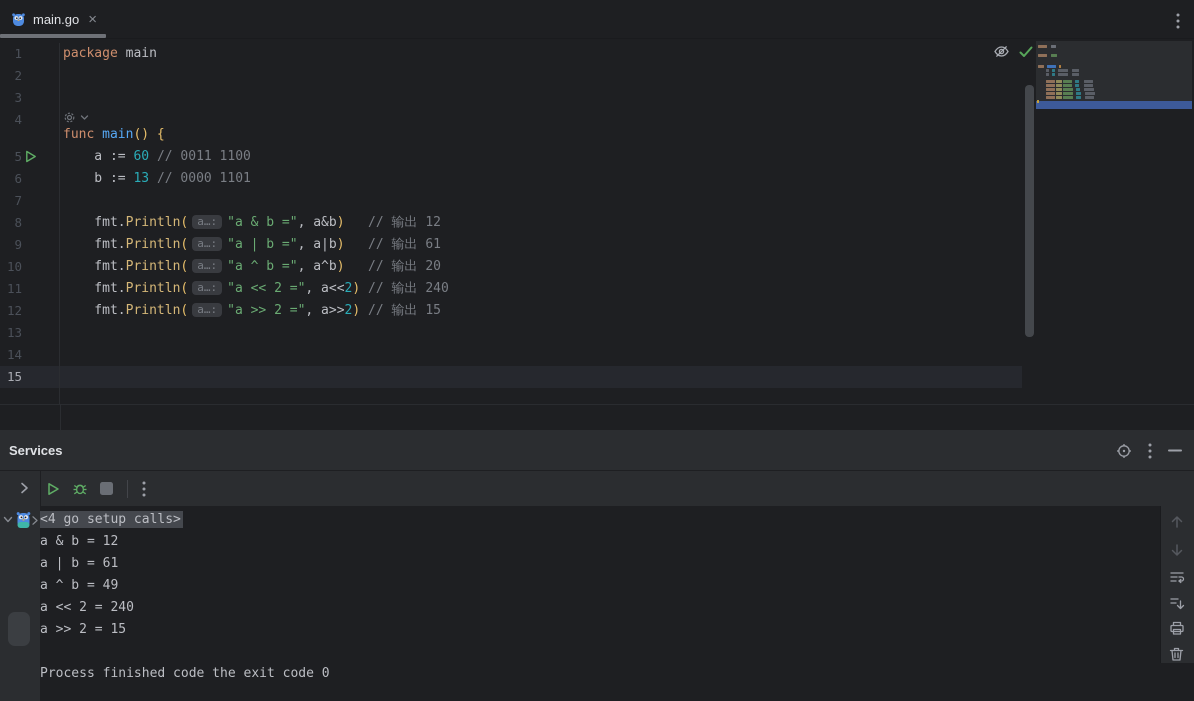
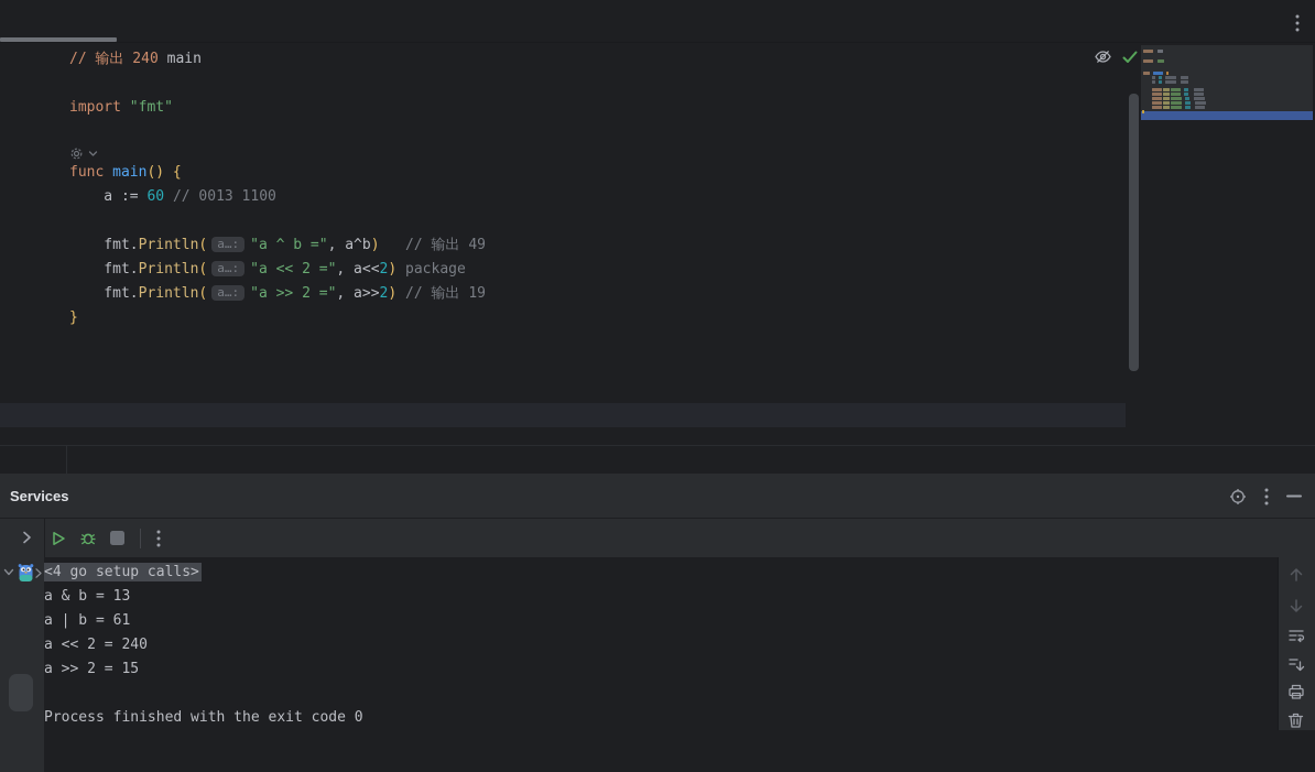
- main.go
- ×
- 1
- 2
- 3
- 4
- 5
- 6
- 7
- 8
- 9
- 10
- 11
- 12
- 13
- 14
- 15
- package main
+ // 输出 240 main
+ import "fmt"
  func main() {
- a := 60 // 0011 1100
+ a := 60 // 0013 1100
- b := 13 // 0000 1101
- fmt.Println( a…: "a & b =", a&b) // 输出 12
- fmt.Println( a…: "a | b =", a|b) // 输出 61
- fmt.Println( a…: "a ^ b =", a^b) // 输出 20
+ fmt.Println( a…: "a ^ b =", a^b) // 输出 49
- fmt.Println( a…: "a << 2 =", a<<2) // 输出 240
+ fmt.Println( a…: "a << 2 =", a<<2) package
- fmt.Println( a…: "a >> 2 =", a>>2) // 输出 15
+ fmt.Println( a…: "a >> 2 =", a>>2) // 输出 19
+ }
  Services
  <4 go setup calls>
- a & b = 12
+ a & b = 13
  a | b = 61
- a ^ b = 49
  a << 2 = 240
  a >> 2 = 15
- Process finished code the exit code 0
+ Process finished with the exit code 0
